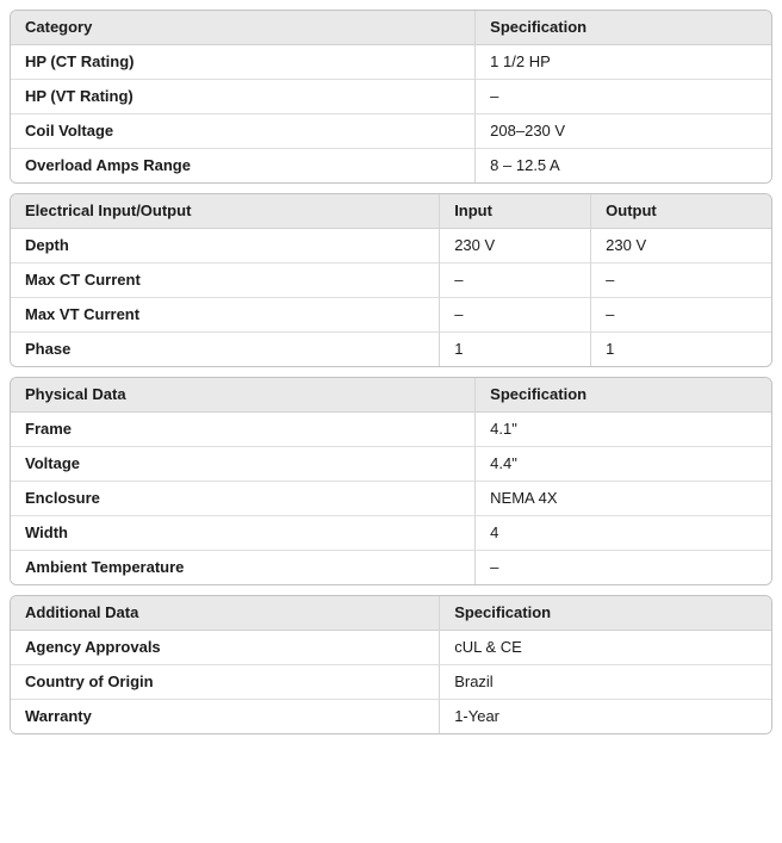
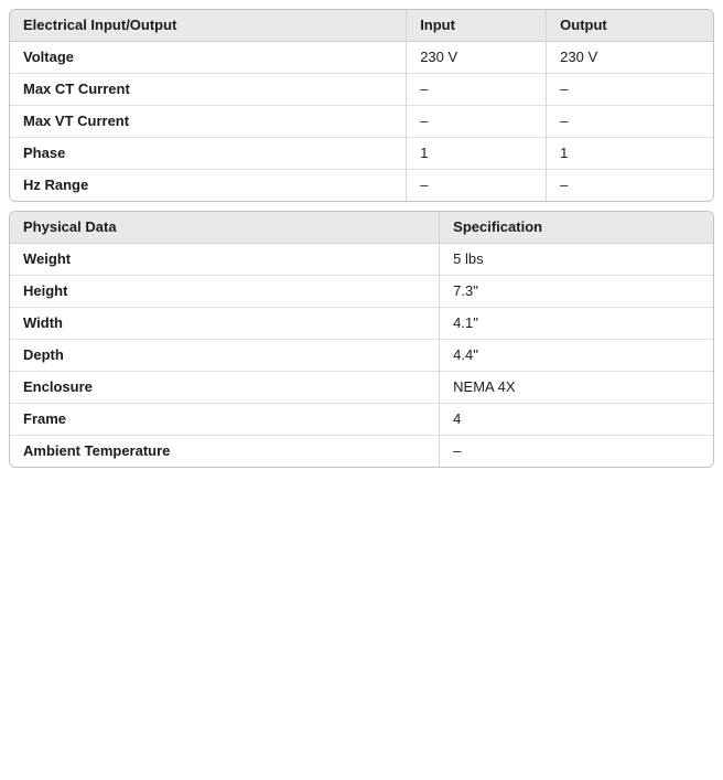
- Category	Specification
- HP (CT Rating)	1 1/2 HP
- HP (VT Rating)	–
- Coil Voltage	208–230 V
- Overload Amps Range	8 – 12.5 A
  Electrical Input/Output	Input	Output
- Depth	230 V	230 V
+ Voltage	230 V	230 V
  Max CT Current	–	–
  Max VT Current	–	–
  Phase	1	1
+ Hz Range	–	–
  Physical Data	Specification
+ Weight	5 lbs
+ Height	7.3"
- Frame	4.1"
+ Width	4.1"
- Voltage	4.4"
+ Depth	4.4"
  Enclosure	NEMA 4X
- Width	4
+ Frame	4
  Ambient Temperature	–
- Additional Data	Specification
- Agency Approvals	cUL & CE
- Country of Origin	Brazil
- Warranty	1-Year
